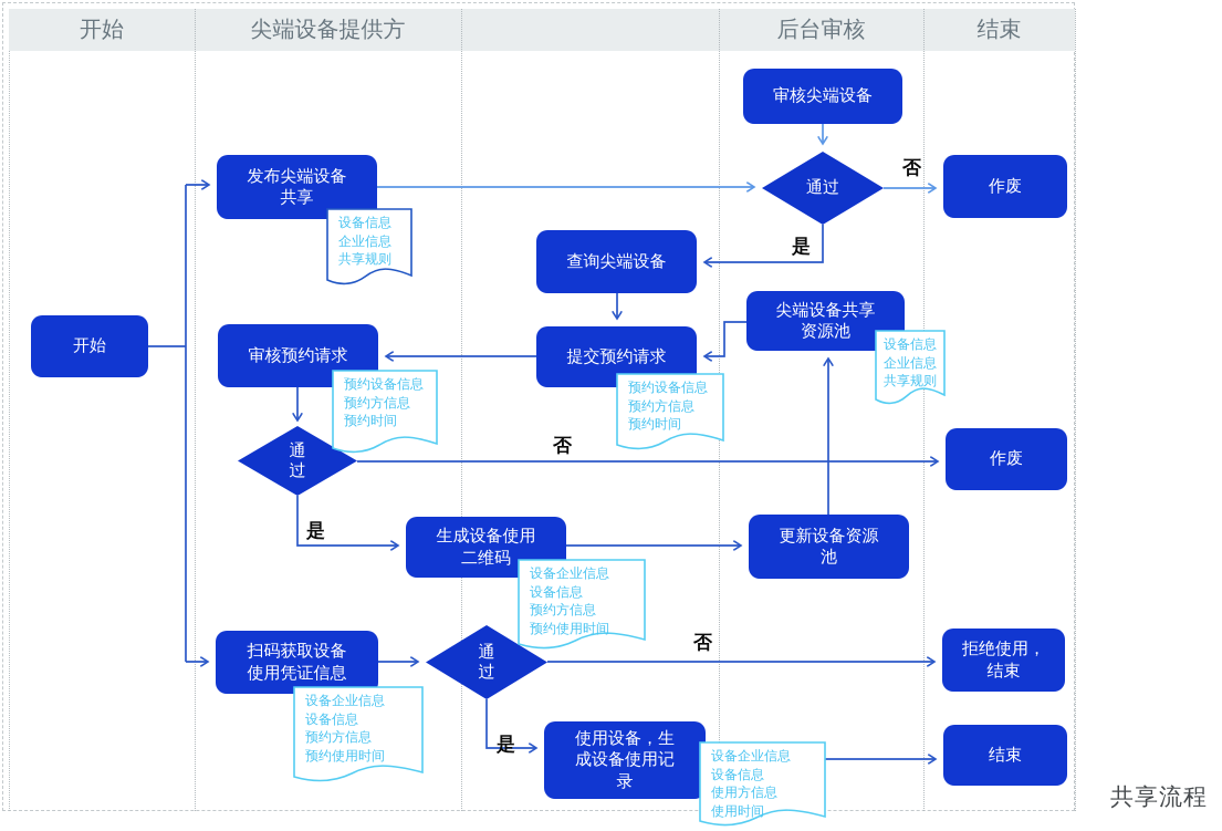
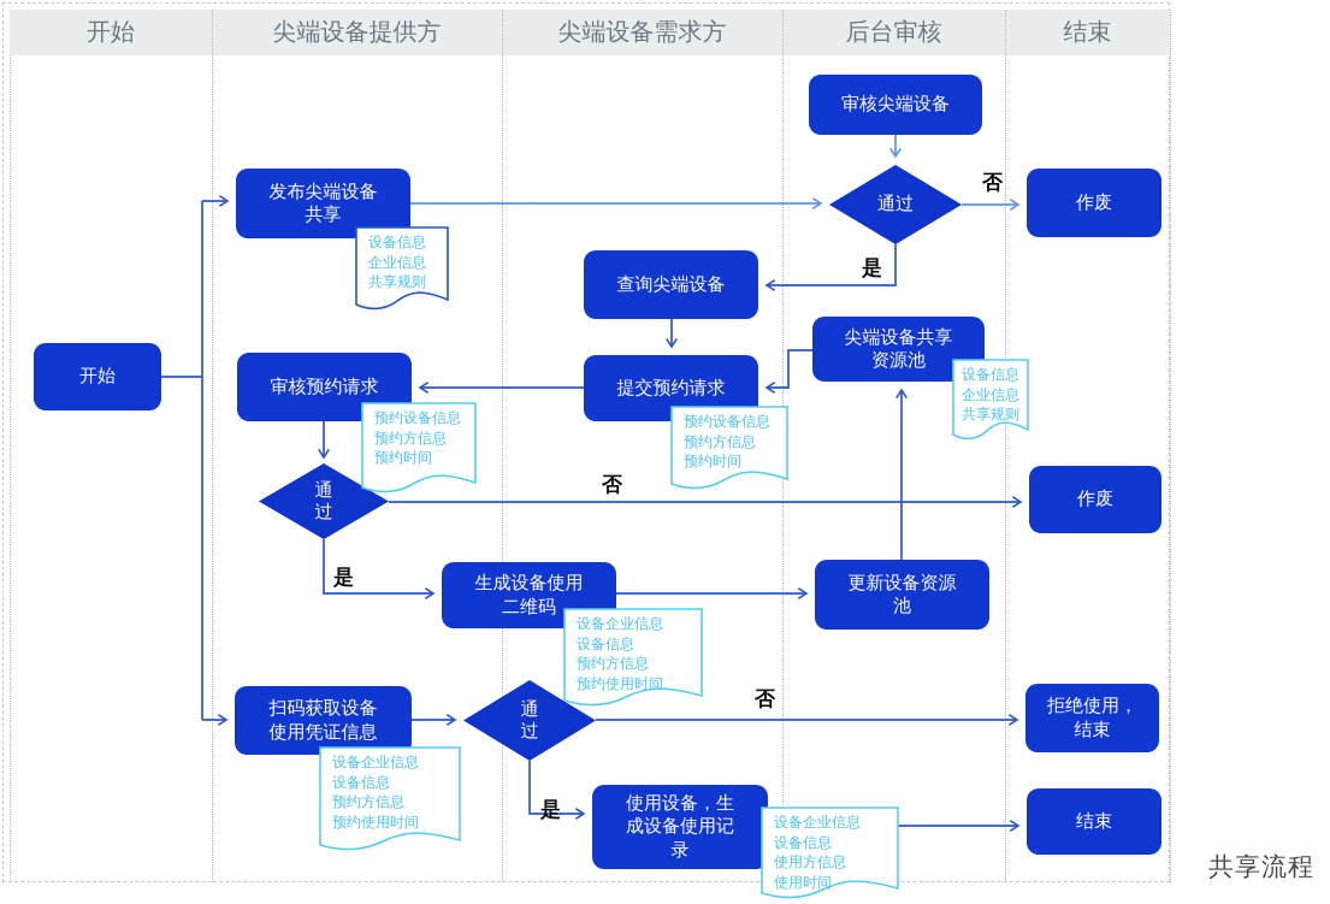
  开始
  尖端设备提供方
+ 尖端设备需求方
  后台审核
  结束
  开始
  发布尖端设备
  共享
  审核预约请求
  扫码获取设备
  使用凭证信息
  查询尖端设备
  提交预约请求
  生成设备使用
  二维码
  使用设备，生
  成设备使用记
  录
  审核尖端设备
  尖端设备共享
  资源池
  更新设备资源
  池
  作废
  作废
  拒绝使用，
  结束
  结束
  通过
  通过
  通过
  否
  是
  否
  是
  否
  是
  设备信息
  企业信息
  共享规则
  预约设备信息
  预约方信息
  预约时间
  预约设备信息
  预约方信息
  预约时间
  设备信息
  企业信息
  共享规则
  设备企业信息
  设备信息
  预约方信息
  预约使用时间
  设备企业信息
  设备信息
  预约方信息
  预约使用时间
  设备企业信息
  设备信息
  使用方信息
  使用时间
  共享流程
